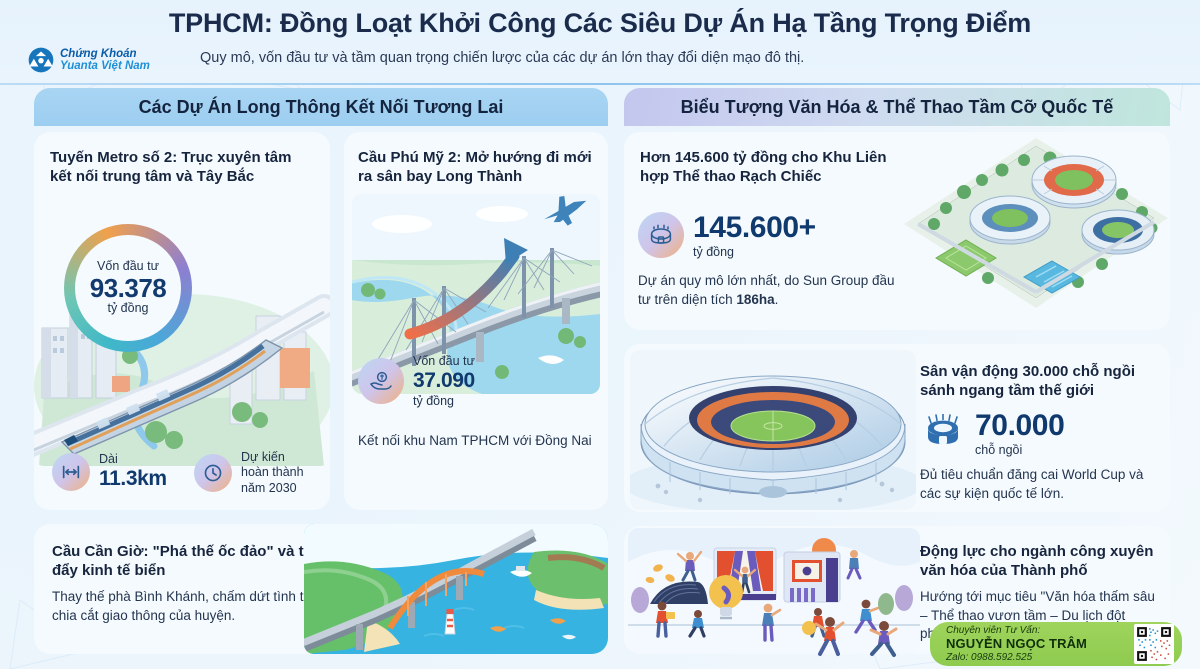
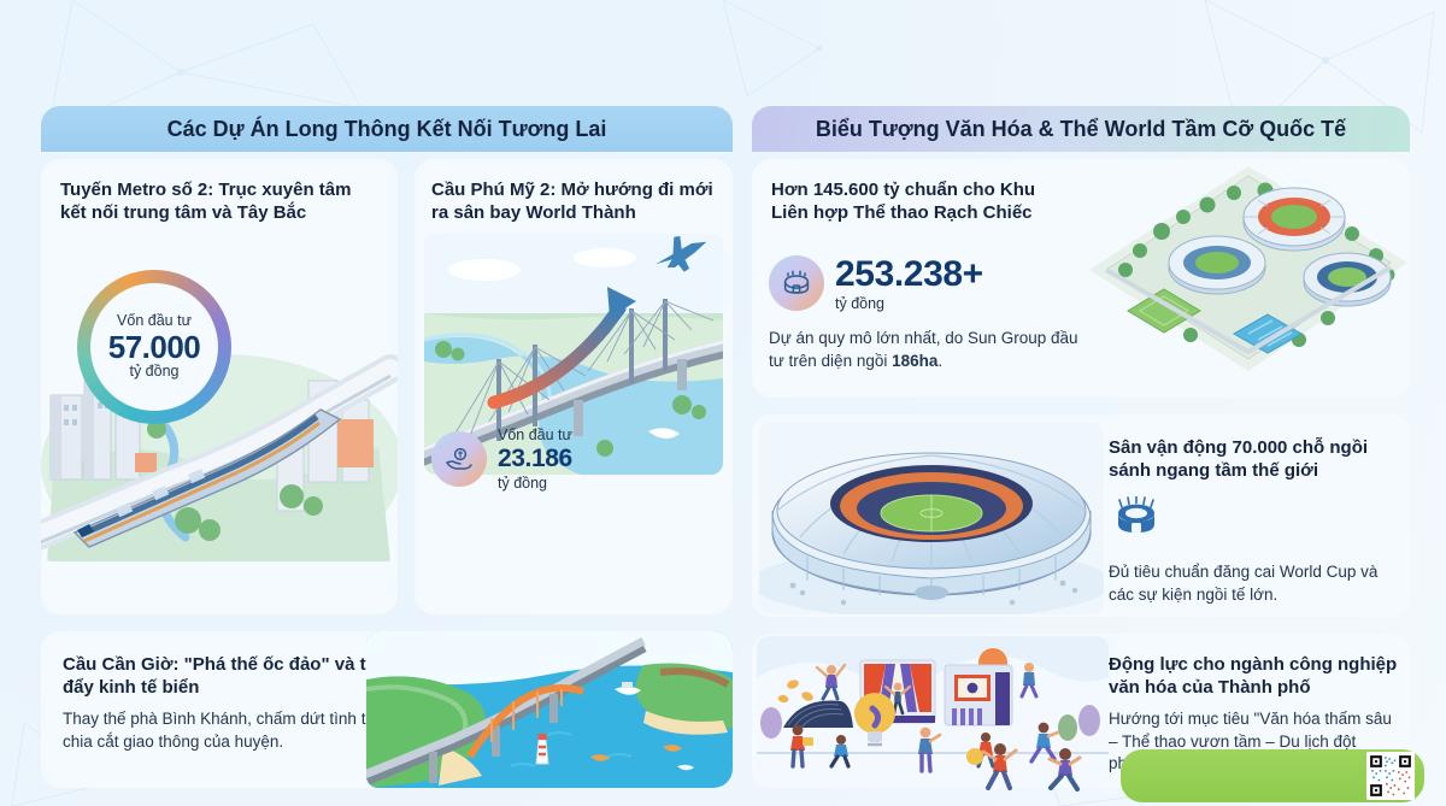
- TPHCM: Đồng Loạt Khởi Công Các Siêu Dự Án Hạ Tầng Trọng Điểm
- Chứng Khoán
- Yuanta Việt Nam
- Quy mô, vốn đầu tư và tầm quan trọng chiến lược của các dự án lớn thay đổi diện mạo đô thị.
  Các Dự Án Long Thông Kết Nối Tương Lai
  Tuyến Metro số 2: Trục xuyên tâm kết nối trung tâm và Tây Bắc
  Vốn đầu tư
- 93.378
+ 57.000
  tỷ đồng
- Dài
- 11.3km
- Dự kiến
- hoàn thành
- năm 2030
- Cầu Phú Mỹ 2: Mở hướng đi mới ra sân bay Long Thành
+ Cầu Phú Mỹ 2: Mở hướng đi mới ra sân bay World Thành
  Vốn đầu tư
- 37.090
+ 23.186
  tỷ đồng
- Kết nối khu Nam TPHCM với Đồng Nai
  Cầu Cần Giờ: "Phá thế ốc đảo" và t đẩy kinh tế biển
  Thay thế phà Bình Khánh, chấm dứt tình t chia cắt giao thông của huyện.
- Biểu Tượng Văn Hóa & Thể Thao Tầm Cỡ Quốc Tế
+ Biểu Tượng Văn Hóa & Thể World Tầm Cỡ Quốc Tế
- Hơn 145.600 tỷ đồng cho Khu Liên hợp Thể thao Rạch Chiếc
+ Hơn 145.600 tỷ chuẩn cho Khu Liên hợp Thể thao Rạch Chiếc
- 145.600+
+ 253.238+
  tỷ đồng
- Dự án quy mô lớn nhất, do Sun Group đầu tư trên diện tích 186ha.
+ Dự án quy mô lớn nhất, do Sun Group đầu tư trên diện ngồi 186ha.
- Sân vận động 30.000 chỗ ngồi sánh ngang tầm thế giới
+ Sân vận động 70.000 chỗ ngồi sánh ngang tầm thế giới
- 70.000
- chỗ ngồi
- Đủ tiêu chuẩn đăng cai World Cup và các sự kiện quốc tế lớn.
+ Đủ tiêu chuẩn đăng cai World Cup và các sự kiện ngồi tế lớn.
- Động lực cho ngành công xuyên văn hóa của Thành phố
+ Động lực cho ngành công nghiệp văn hóa của Thành phố
  Hướng tới mục tiêu "Văn hóa thấm sâu – Thể thao vươn tầm – Du lịch đột p
- Chuyên viên Tư Vấn:
- NGUYỄN NGỌC TRÂM
- Zalo: 0988.592.525
